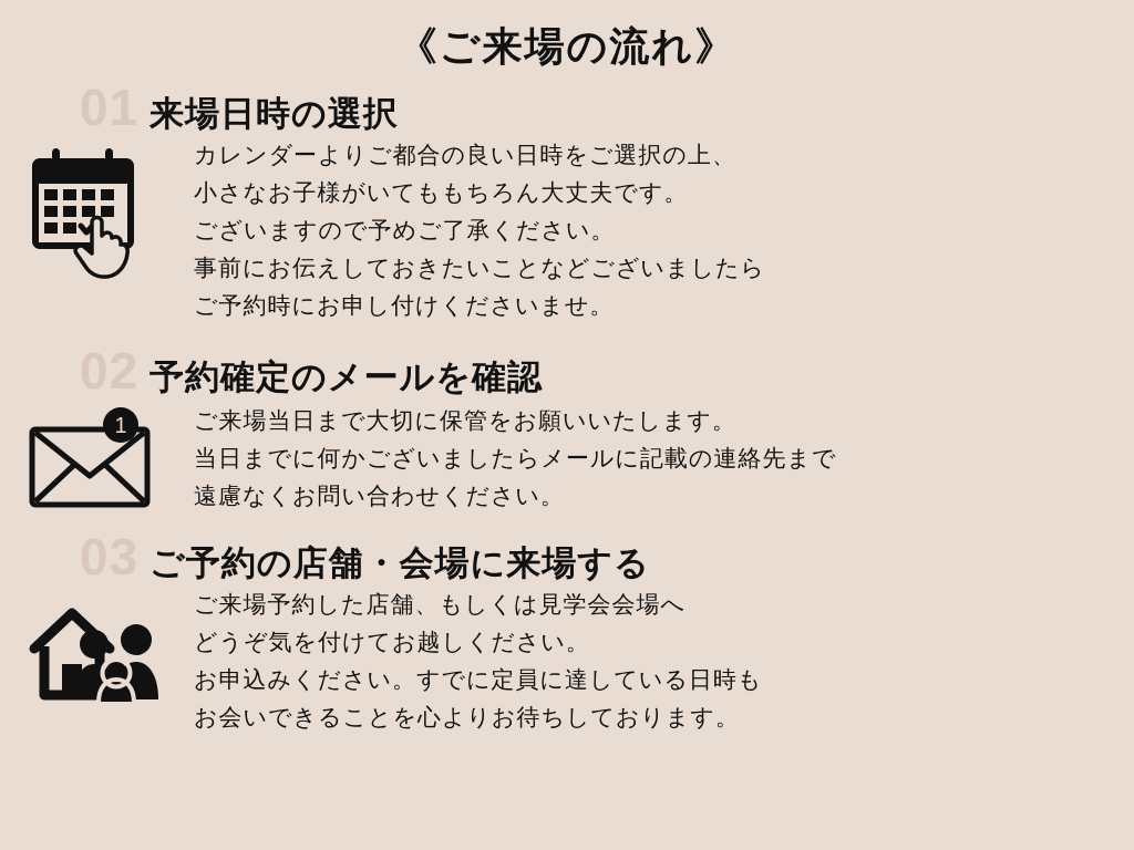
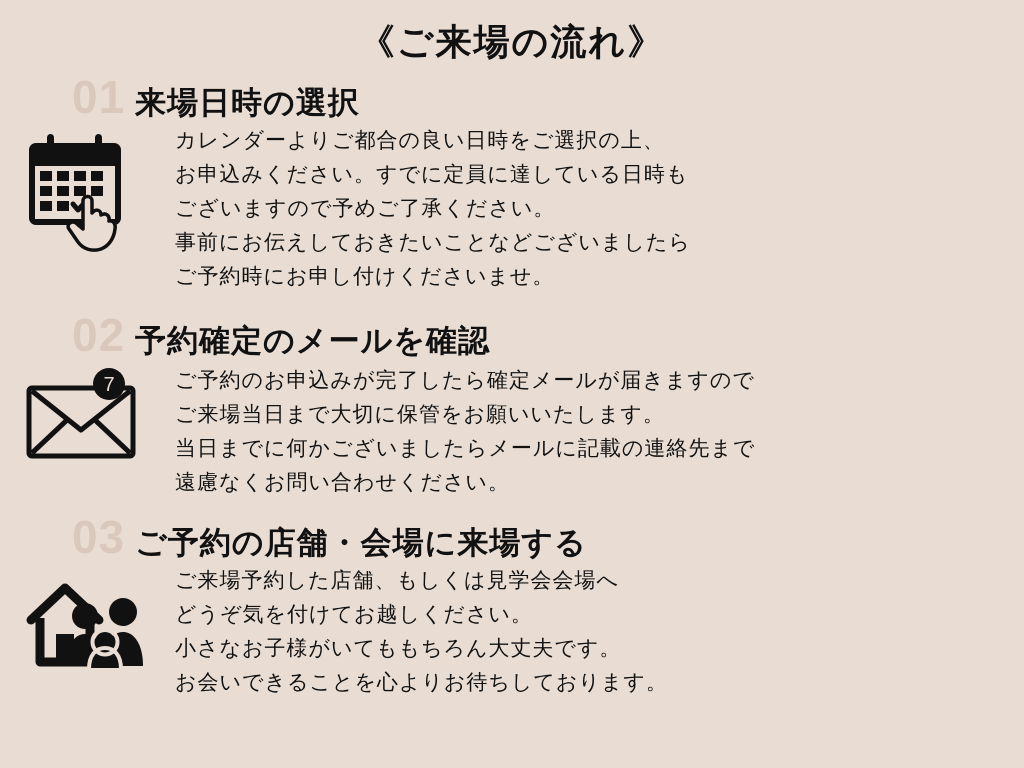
  《ご来場の流れ》
  01
  来場日時の選択
  カレンダーよりご都合の良い日時をご選択の上、
- 小さなお子様がいてももちろん大丈夫です。
+ お申込みください。すでに定員に達している日時も
  ございますので予めご了承ください。
  事前にお伝えしておきたいことなどございましたら
  ご予約時にお申し付けくださいませ。
  02
  予約確定のメールを確認
- 1
+ 7
+ ご予約のお申込みが完了したら確定メールが届きますので
  ご来場当日まで大切に保管をお願いいたします。
  当日までに何かございましたらメールに記載の連絡先まで
  遠慮なくお問い合わせください。
  03
  ご予約の店舗・会場に来場する
  ご来場予約した店舗、もしくは見学会会場へ
  どうぞ気を付けてお越しください。
- お申込みください。すでに定員に達している日時も
+ 小さなお子様がいてももちろん大丈夫です。
  お会いできることを心よりお待ちしております。
